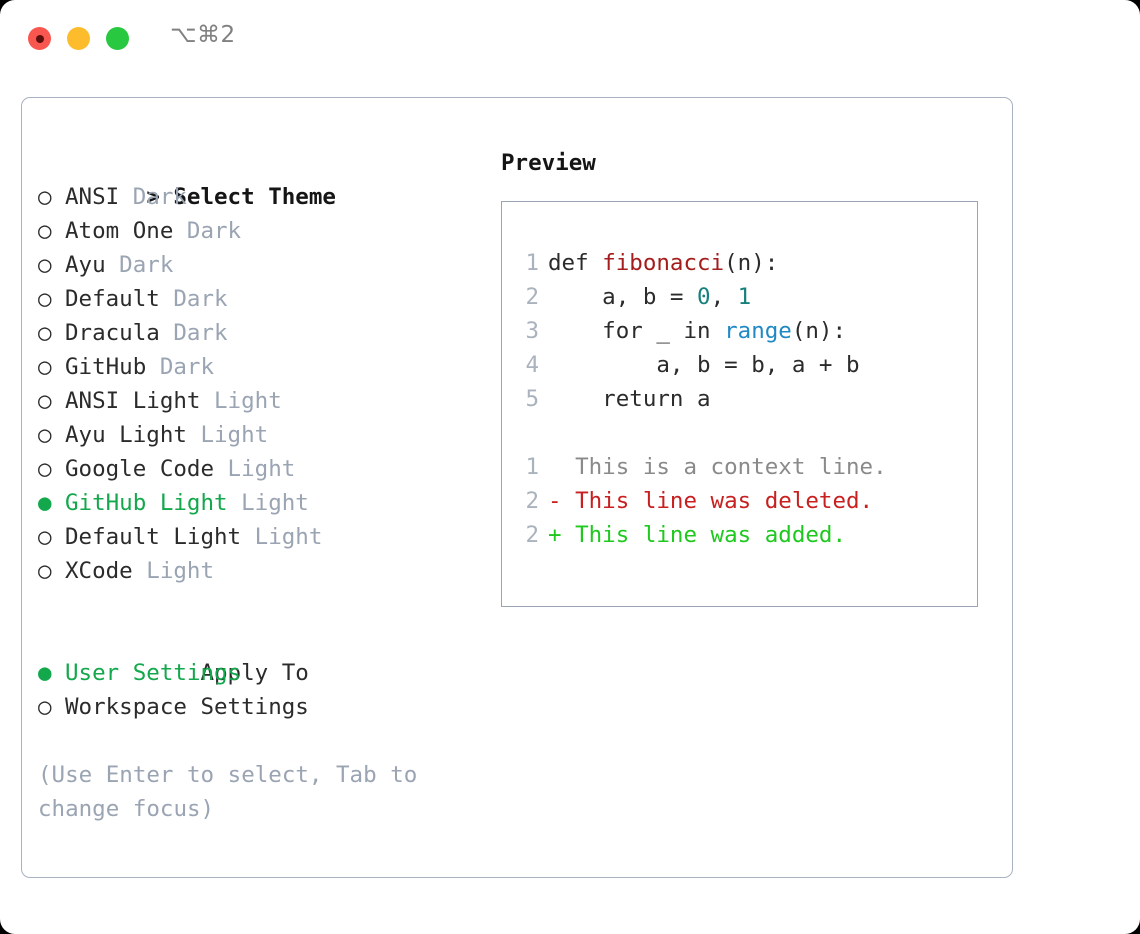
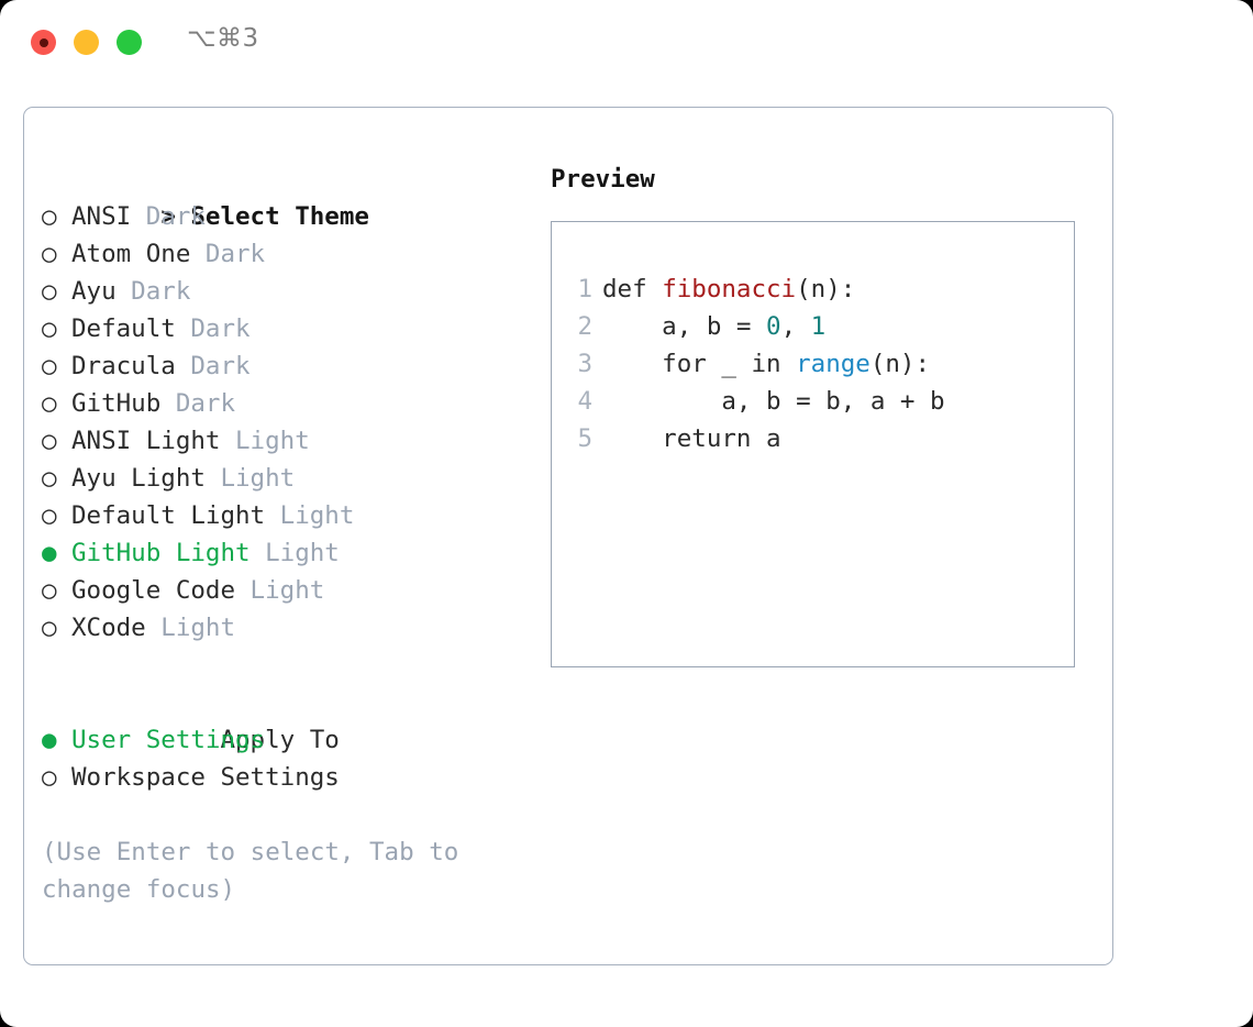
- ⌥⌘2
+ ⌥⌘3
  > Select Theme
  ○ ANSI Dark
  ○ Atom One Dark
  ○ Ayu Dark
  ○ Default Dark
  ○ Dracula Dark
  ○ GitHub Dark
  ○ ANSI Light Light
  ○ Ayu Light Light
- ○ Google Code Light
+ ○ Default Light Light
  ● GitHub Light Light
- ○ Default Light Light
+ ○ Google Code Light
  ○ XCode Light
  Apply To
  ● User Settings
  ○ Workspace Settings
  (Use Enter to select, Tab to change focus)
  Preview
  1 def fibonacci(n):
  2 a, b = 0, 1
  3 for _ in range(n):
  4 a, b = b, a + b
  5 return a
- 1 This is a context line.
- 2 - This line was deleted.
- 2 + This line was added.
